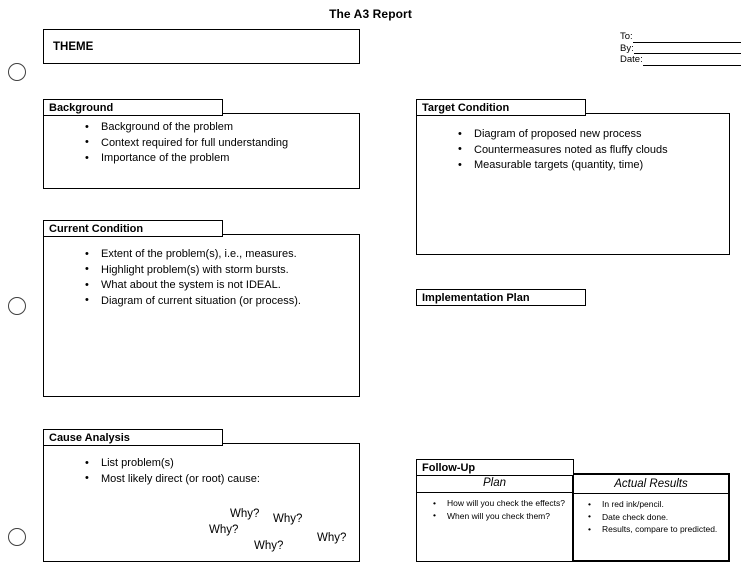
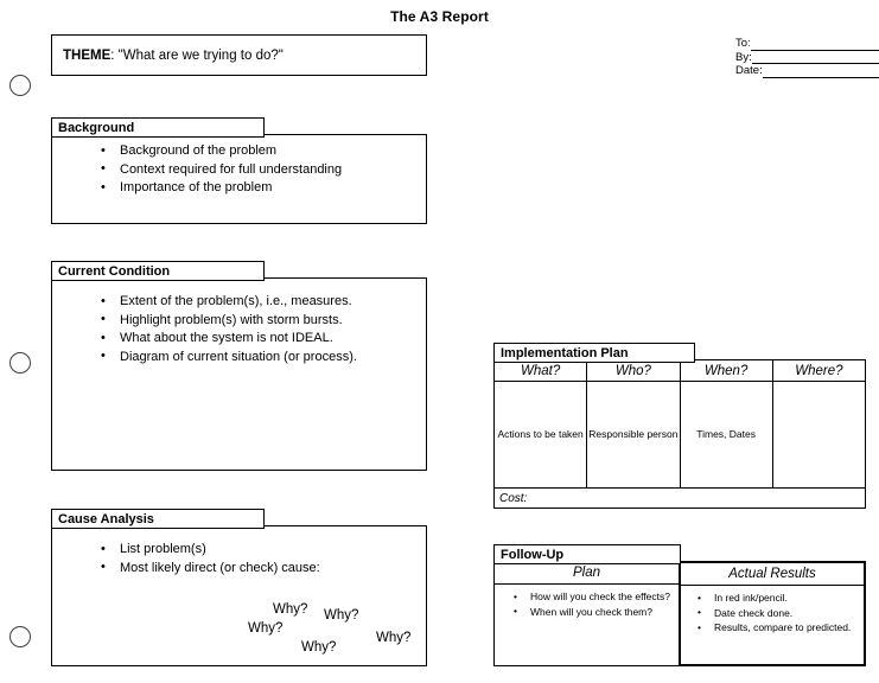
  The A3 Report
  THEME
+ : "What are we trying to do?"
  To:
  By:
  Date:
  Background
  Background of the problem
  Context required for full understanding
  Importance of the problem
  Current Condition
  Extent of the problem(s), i.e., measures.
  Highlight problem(s) with storm bursts.
  What about the system is not IDEAL.
  Diagram of current situation (or process).
  Cause Analysis
  List problem(s)
- Most likely direct (or root) cause:
+ Most likely direct (or check) cause:
  Why?
  Why?
  Why?
  Why?
  Why?
- Target Condition
- Diagram of proposed new process
- Countermeasures noted as fluffy clouds
- Measurable targets (quantity, time)
  Implementation Plan
+ What?	Who?	When?	Where?
+ Actions to be taken	Responsible person	Times, Dates
+ Cost:
  Follow-Up
  Plan
  How will you check the effects?
  When will you check them?
  Actual Results
  In red ink/pencil.
  Date check done.
  Results, compare to predicted.
